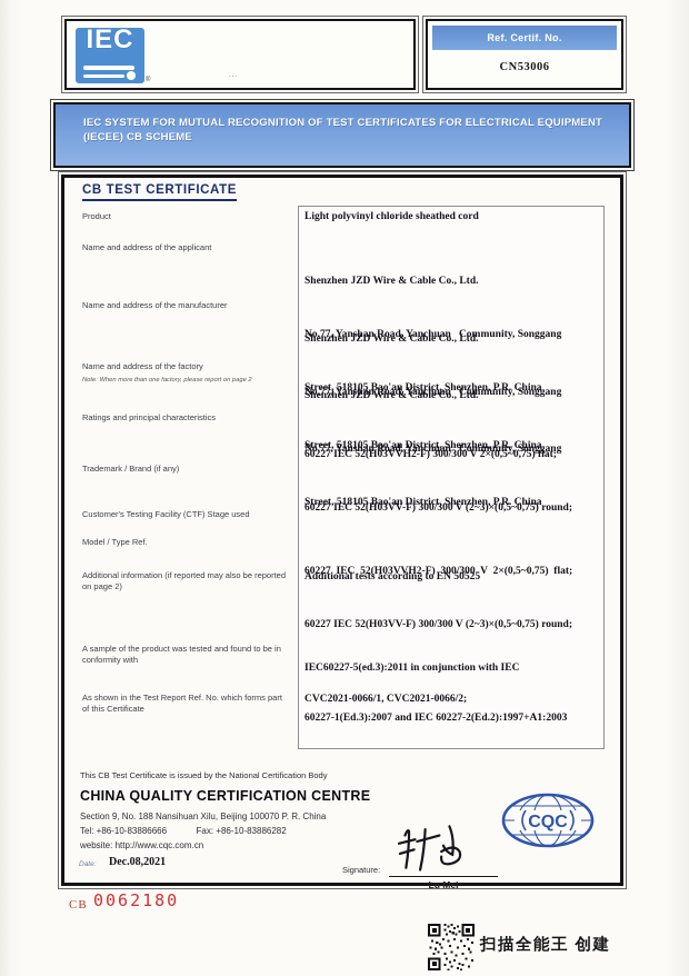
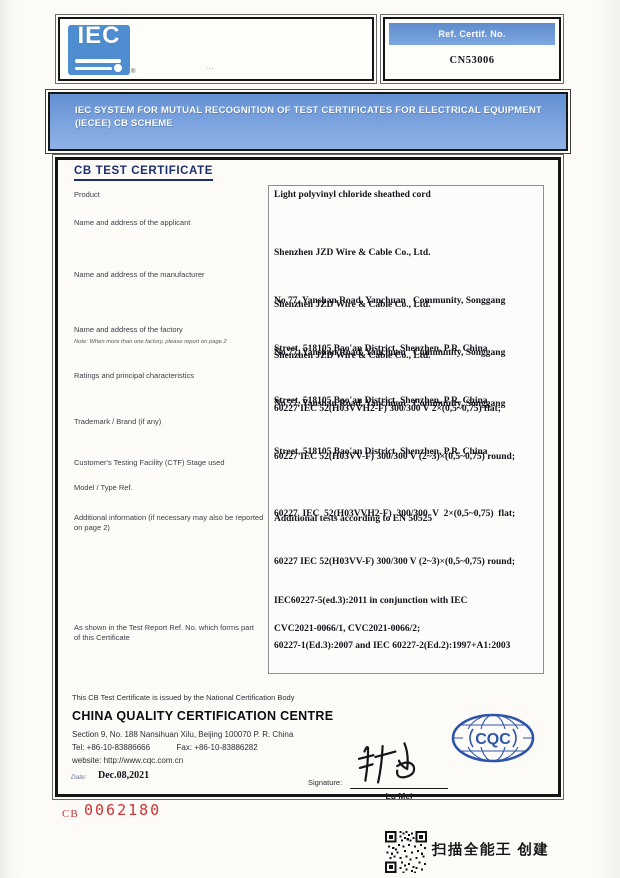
  IEC
  Ref. Certif. No.
  CN53006
  IEC SYSTEM FOR MUTUAL RECOGNITION OF TEST CERTIFICATES FOR ELECTRICAL EQUIPMENT
  (IECEE) CB SCHEME
  CB TEST CERTIFICATE
  Product
  Name and address of the applicant
  Name and address of the manufacturer
  Name and address of the factory
  Ratings and principal characteristics
  Trademark / Brand (if any)
  Customer's Testing Facility (CTF) Stage used
  Model / Type Ref.
- Additional information (if reported may also be reported on page 2)
+ Additional information (if necessary may also be reported on page 2)
- A sample of the product was tested and found to be in conformity with
  As shown in the Test Report Ref. No. which forms part of this Certificate
  Light polyvinyl chloride sheathed cord
  Shenzhen JZD Wire & Cable Co., Ltd.
  No.77, Yanshan Road, Yanchuan Community, Songgang
  Street, 518105 Bao'an District, Shenzhen, P.R. China
  Shenzhen JZD Wire & Cable Co., Ltd.
  No.77, Yanshan Road, Yanchuan Community, Songgang
  Street, 518105 Bao'an District, Shenzhen, P.R. China
  Shenzhen JZD Wire & Cable Co., Ltd.
  No.77, Yanshan Road, Yanchuan Community, Songgang
  Street, 518105 Bao'an District, Shenzhen, P.R. China
  60227 IEC 52(H03VVH2-F) 300/300 V 2×(0,5~0,75) flat;
  60227 IEC 52(H03VV-F) 300/300 V (2~3)×(0,5~0,75) round;
  60227 IEC 52(H03VVH2-F) 300/300 V 2×(0,5~0,75) flat;
  60227 IEC 52(H03VV-F) 300/300 V (2~3)×(0,5~0,75) round;
  Additional tests according to EN 50525
  IEC60227-5(ed.3):2011 in conjunction with IEC
  60227-1(Ed.3):2007 and IEC 60227-2(Ed.2):1997+A1:2003
  CVC2021-0066/1, CVC2021-0066/2;
  This CB Test Certificate is issued by the National Certification Body
  CHINA QUALITY CERTIFICATION CENTRE
  Section 9, No. 188 Nansihuan Xilu, Beijing 100070 P. R. China
  Tel: +86-10-83886666 Fax: +86-10-83886282
  website: http://www.cqc.com.cn
  Dec.08,2021
  Signature:
  Lu Mei
  CQC
  CB
  0062180
  扫描全能王 创建
